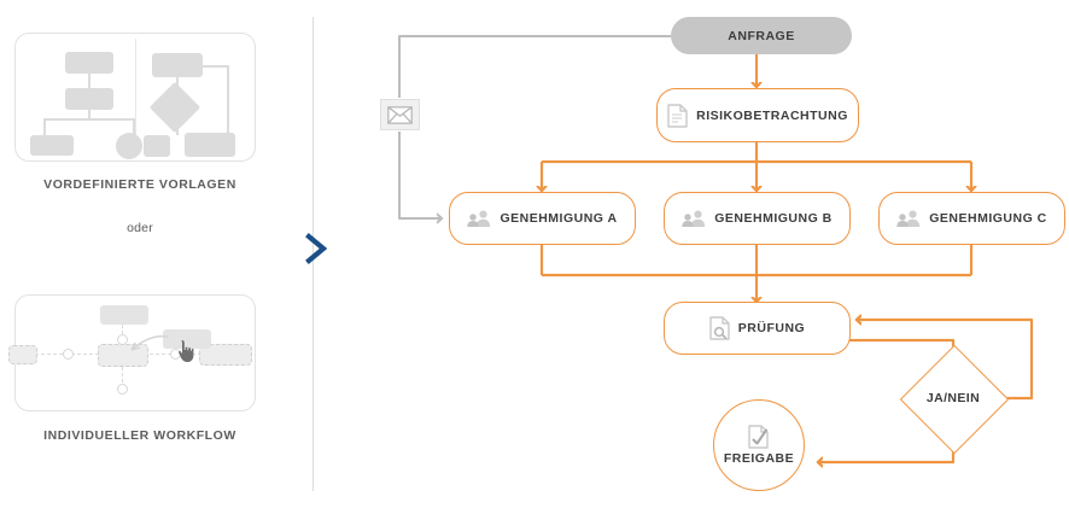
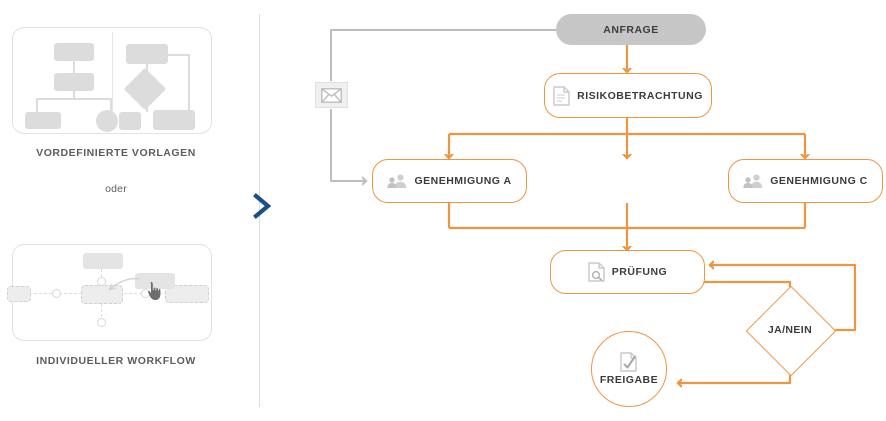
  VORDEFINIERTE VORLAGEN
  oder
  INDIVIDUELLER WORKFLOW
  ANFRAGE
  RISIKOBETRACHTUNG
  GENEHMIGUNG A
- GENEHMIGUNG B
  GENEHMIGUNG C
  PRÜFUNG
  JA/NEIN
  FREIGABE
